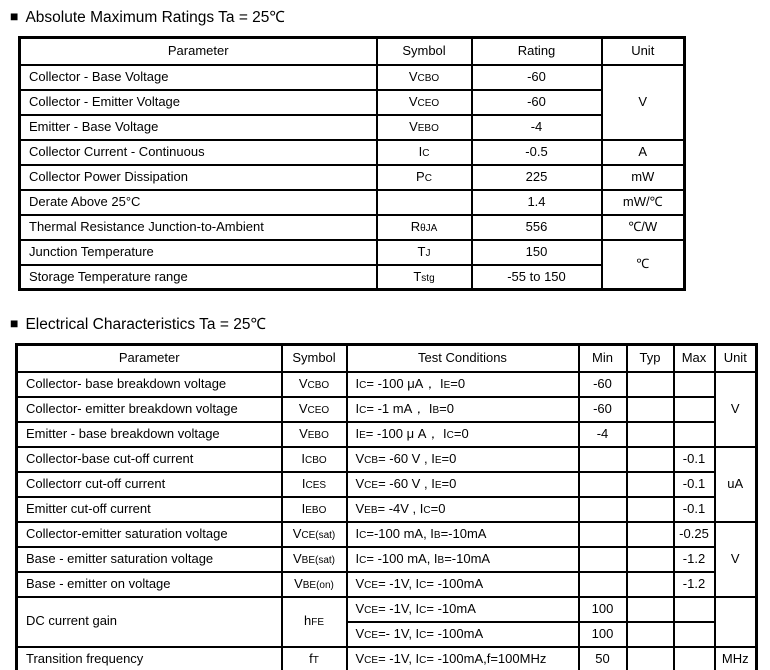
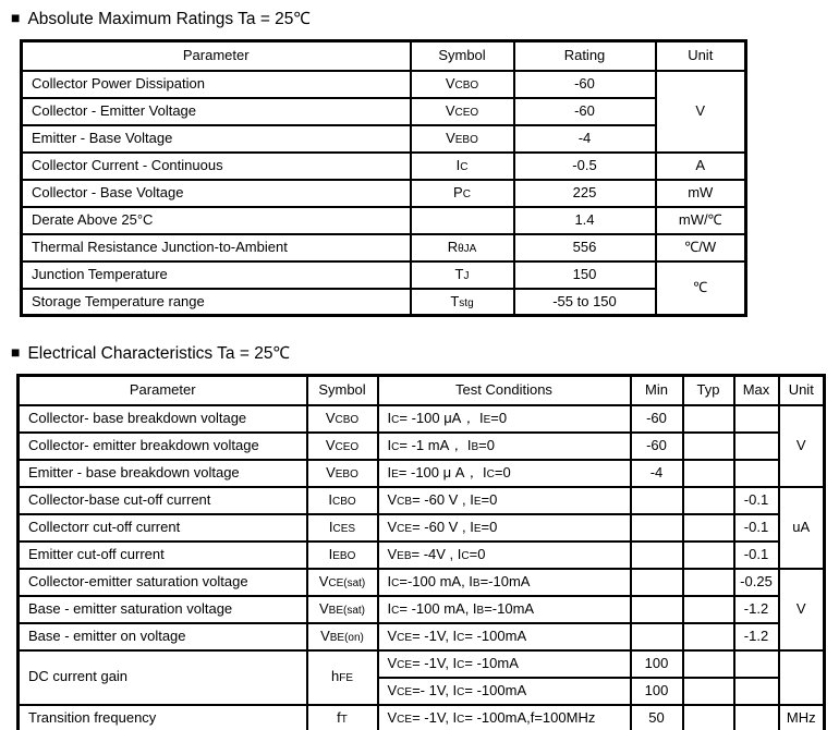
  ■
  Absolute Maximum Ratings Ta = 25℃
  Parameter	Symbol	Rating	Unit
- Collector - Base Voltage	VCBO	-60	V
+ Collector Power Dissipation	VCBO	-60	V
  Collector - Emitter Voltage	VCEO	-60
  Emitter - Base Voltage	VEBO	-4
  Collector Current - Continuous	IC	-0.5	A
- Collector Power Dissipation	PC	225	mW
+ Collector - Base Voltage	PC	225	mW
  Derate Above 25°C		1.4	mW/℃
  Thermal Resistance Junction-to-Ambient	RθJA	556	℃/W
  Junction Temperature	TJ	150	℃
  Storage Temperature range	Tstg	-55 to 150
  ■
  Electrical Characteristics Ta = 25℃
  Parameter	Symbol	Test Conditions	Min	Typ	Max	Unit
  Collector- base breakdown voltage	VCBO	IC= -100 μA， IE=0	-60			V
  Collector- emitter breakdown voltage	VCEO	IC= -1 mA， IB=0	-60
  Emitter - base breakdown voltage	VEBO	IE= -100 μ A， IC=0	-4
  Collector-base cut-off current	ICBO	VCB= -60 V , IE=0			-0.1	uA
  Collectorr cut-off current	ICES	VCE= -60 V , IE=0			-0.1
  Emitter cut-off current	IEBO	VEB= -4V , IC=0			-0.1
  Collector-emitter saturation voltage	VCE(sat)	IC=-100 mA, IB=-10mA			-0.25	V
  Base - emitter saturation voltage	VBE(sat)	IC= -100 mA, IB=-10mA			-1.2
  Base - emitter on voltage	VBE(on)	VCE= -1V, IC= -100mA			-1.2
  DC current gain	hFE	VCE= -1V, IC= -10mA	100
  VCE=- 1V, IC= -100mA	100
  Transition frequency	fT	VCE= -1V, IC= -100mA,f=100MHz	50			MHz
